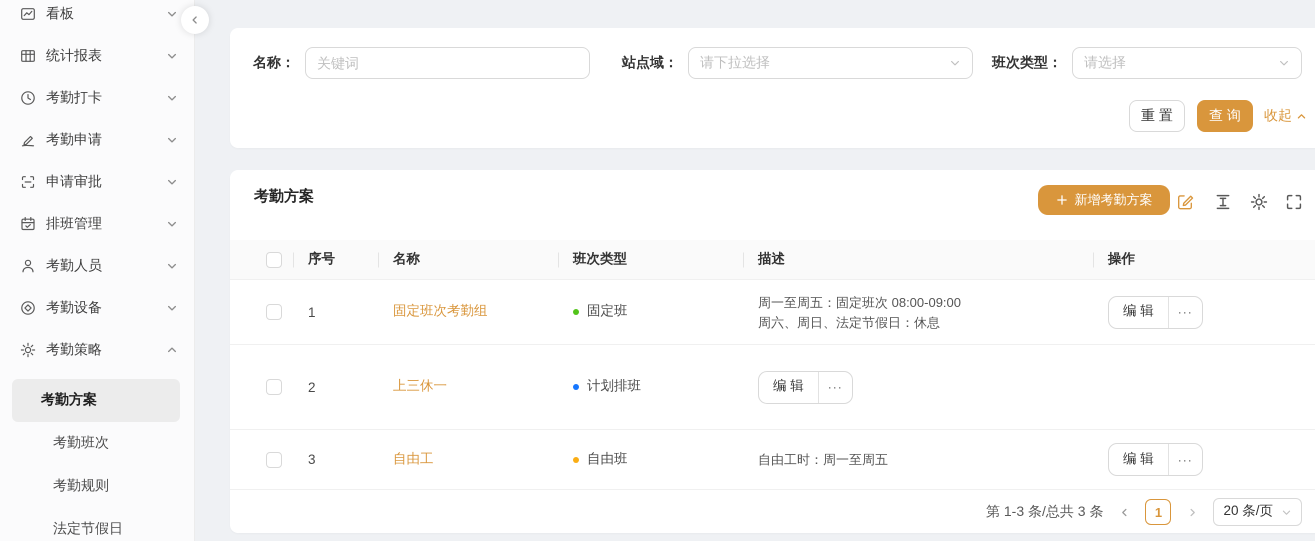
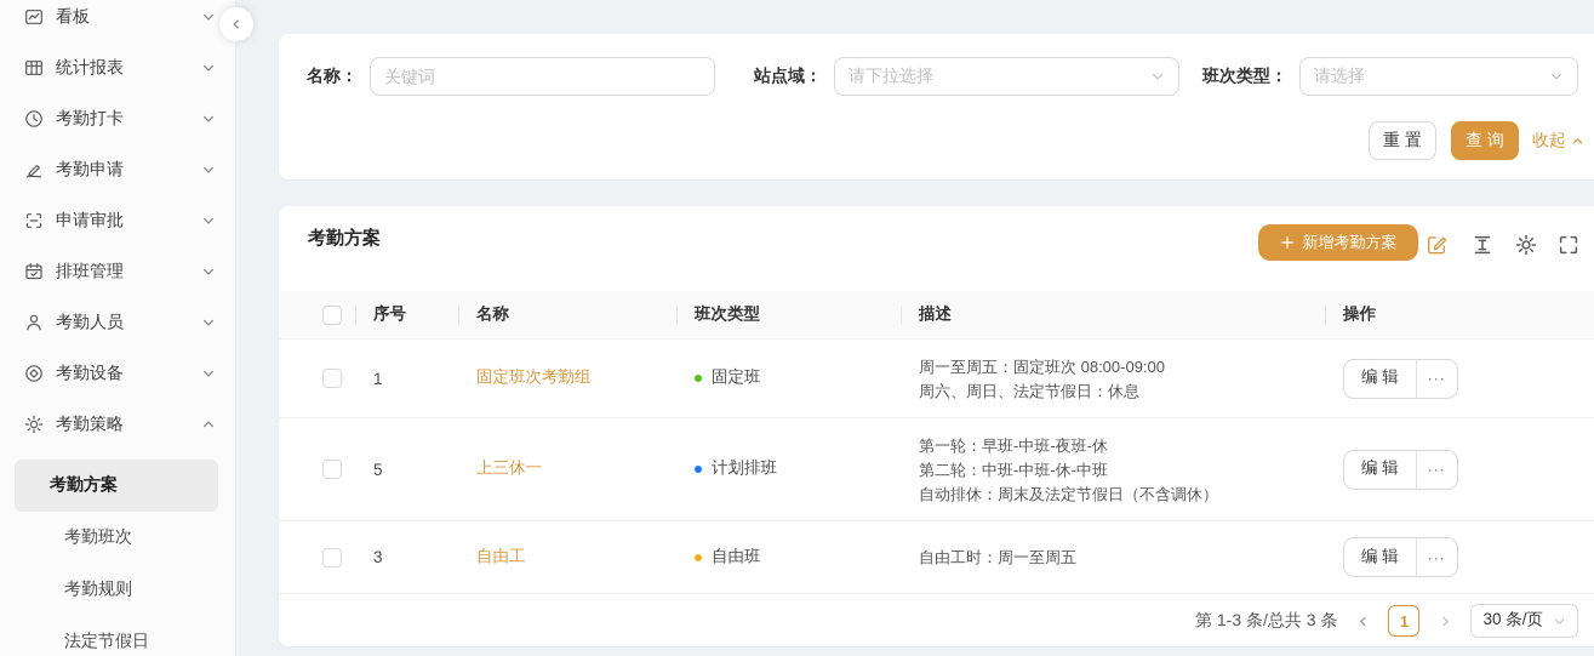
  看板
  统计报表
  考勤打卡
  考勤申请
  申请审批
  排班管理
  考勤人员
  考勤设备
  考勤策略
  考勤方案
  考勤班次
  考勤规则
  法定节假日
  名称：
  关键词
  站点域：
  请下拉选择
  班次类型：
  请选择
  重 置
  查 询
  收起
  考勤方案
  新增考勤方案
  序号
  名称
  班次类型
  描述
  操作
  1
  固定班次考勤组
  固定班
  周一至周五：固定班次 08:00-09:00
  周六、周日、法定节假日：休息
  编 辑
  ···
- 2
+ 5
  上三休一
  计划排班
+ 第一轮：早班-中班-夜班-休
+ 第二轮：中班-中班-休-中班
+ 自动排休：周末及法定节假日（不含调休）
  编 辑
  ···
  3
  自由工
  自由班
  自由工时：周一至周五
  编 辑
  ···
  第 1-3 条/总共 3 条
  1
- 20 条/页
+ 30 条/页
